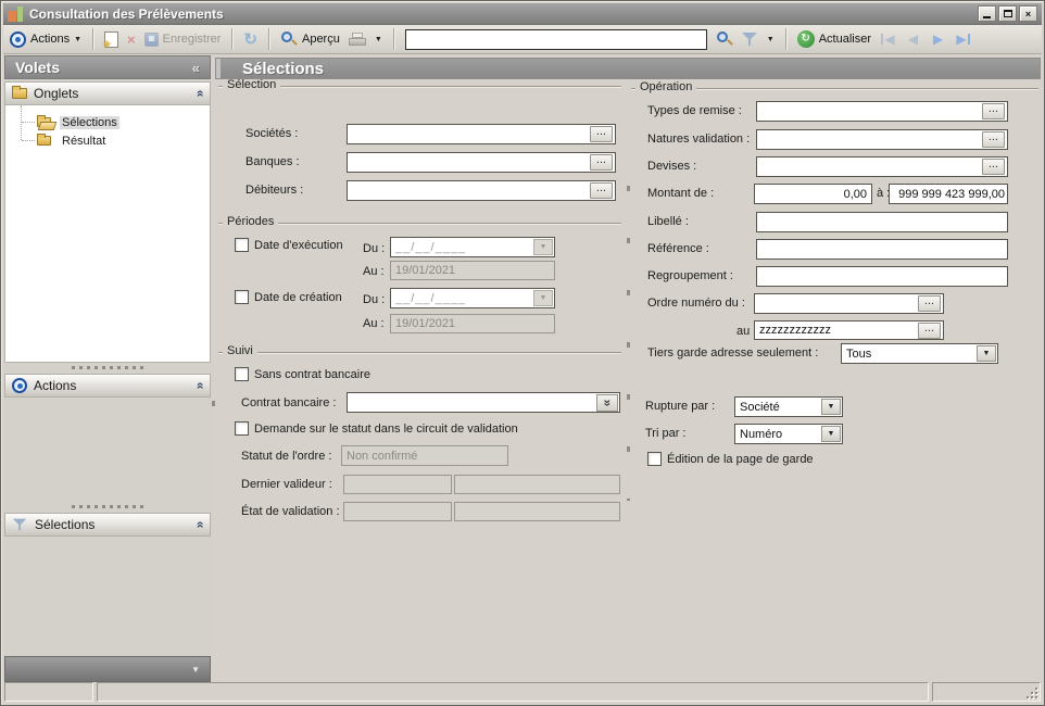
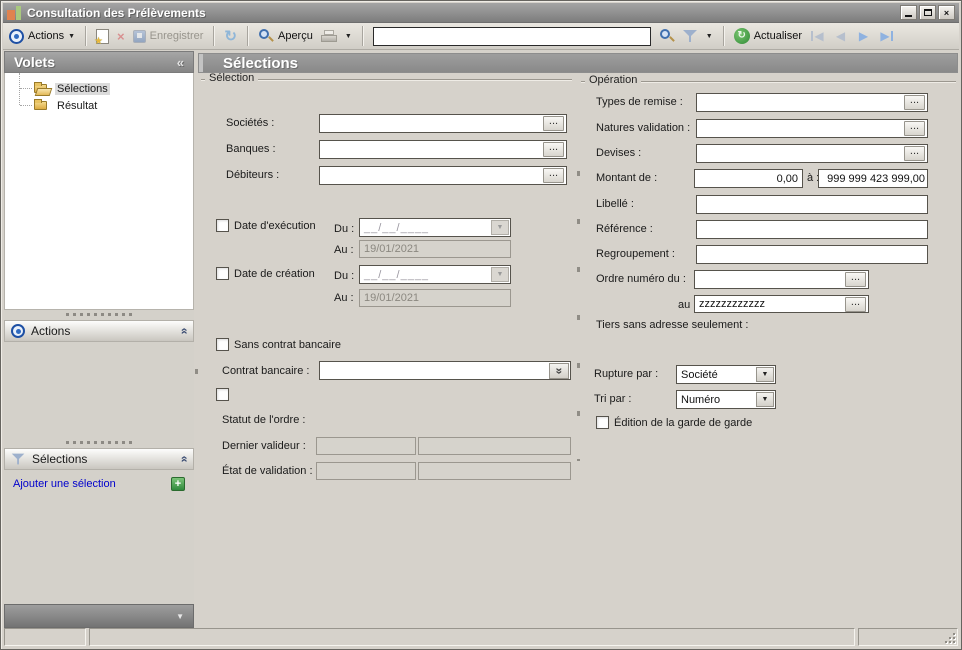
  Consultation des Prélèvements
  ×
  Actions
  ★
  ×
  Enregistrer
  ↻
  Aperçu
  ↻
  Actualiser
  ◀
  ◀
  ▶
  ▶
  Volets
  «
- Onglets
  Sélections
  Résultat
  Actions
  Sélections
+ Ajouter une sélection
+ +
  ▼
  Sélections
  Sélection
  Sociétés :
  ...
  Banques :
  ...
  Débiteurs :
  ...
- Périodes
  Date d'exécution
  Du :
  __/__/____
  Au :
  19/01/2021
  Date de création
  Du :
  __/__/____
  Au :
  19/01/2021
- Suivi
  Sans contrat bancaire
  Contrat bancaire :
- Demande sur le statut dans le circuit de validation
  Statut de l'ordre :
- Non confirmé
  Dernier valideur :
  État de validation :
  Opération
  Types de remise :
  ...
  Natures validation :
  ...
  Devises :
  ...
  Montant de :
  0,00
  999 999 423 999,00
  Libellé :
  Référence :
  Regroupement :
  Ordre numéro du :
  ...
  zzzzzzzzzzzz
  ...
- Tiers garde adresse seulement :
+ Tiers sans adresse seulement :
- Tous
  Rupture par :
  Société
  Tri par :
  Numéro
- Édition de la page de garde
+ Édition de la garde de garde
